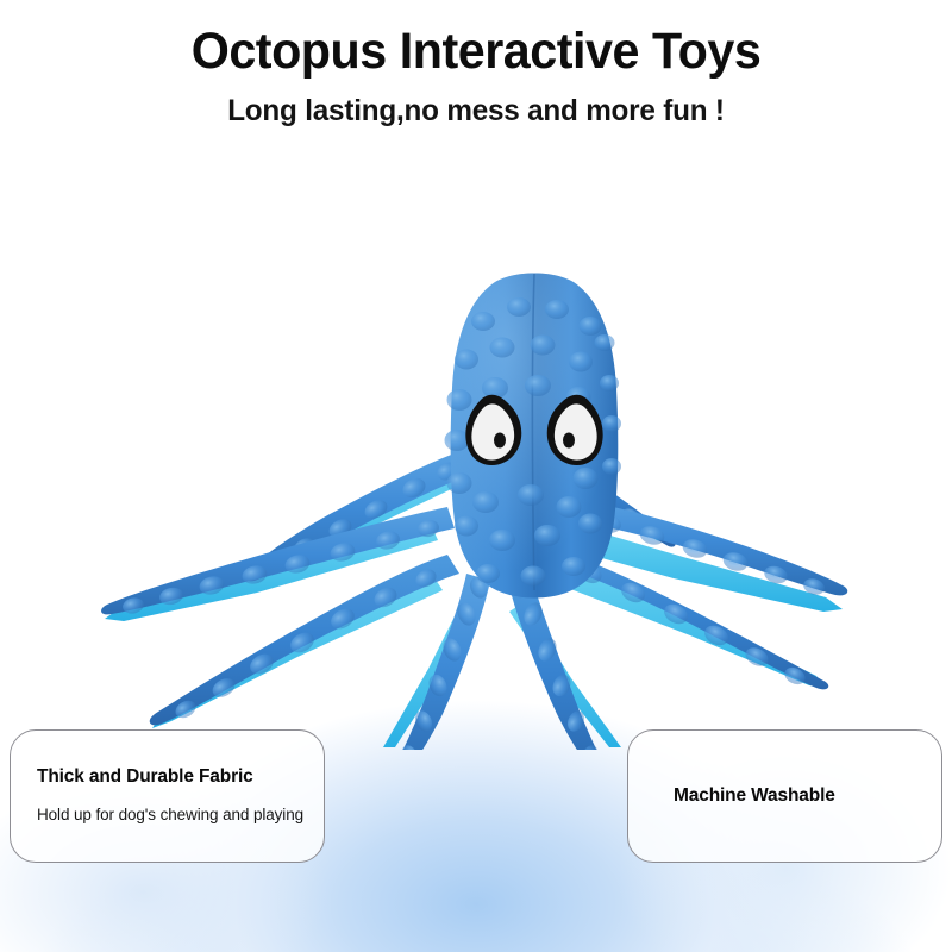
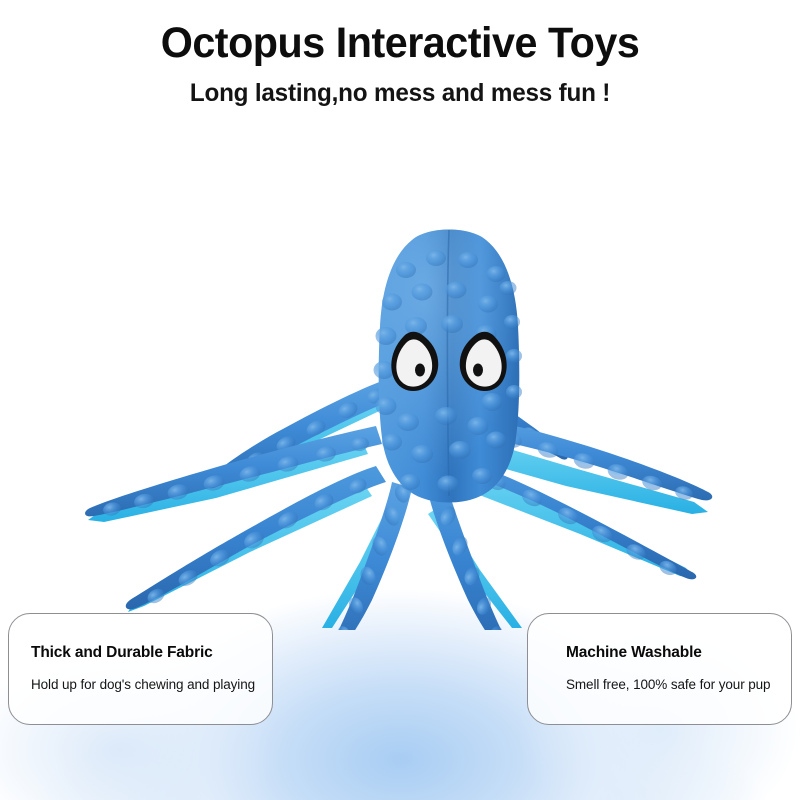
  Octopus Interactive Toys
- Long lasting,no mess and more fun !
+ Long lasting,no mess and mess fun !
  Thick and Durable Fabric
  Hold up for dog's chewing and playing
  Machine Washable
+ Smell free, 100% safe for your pup
